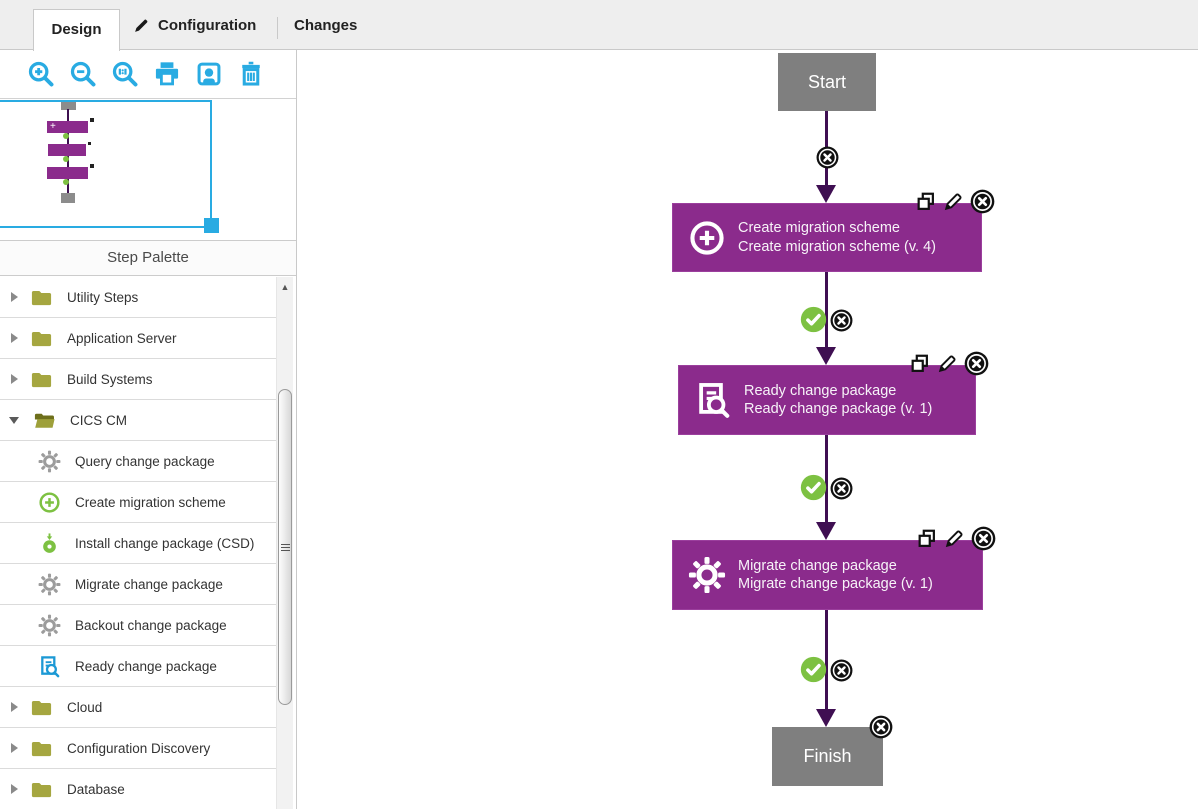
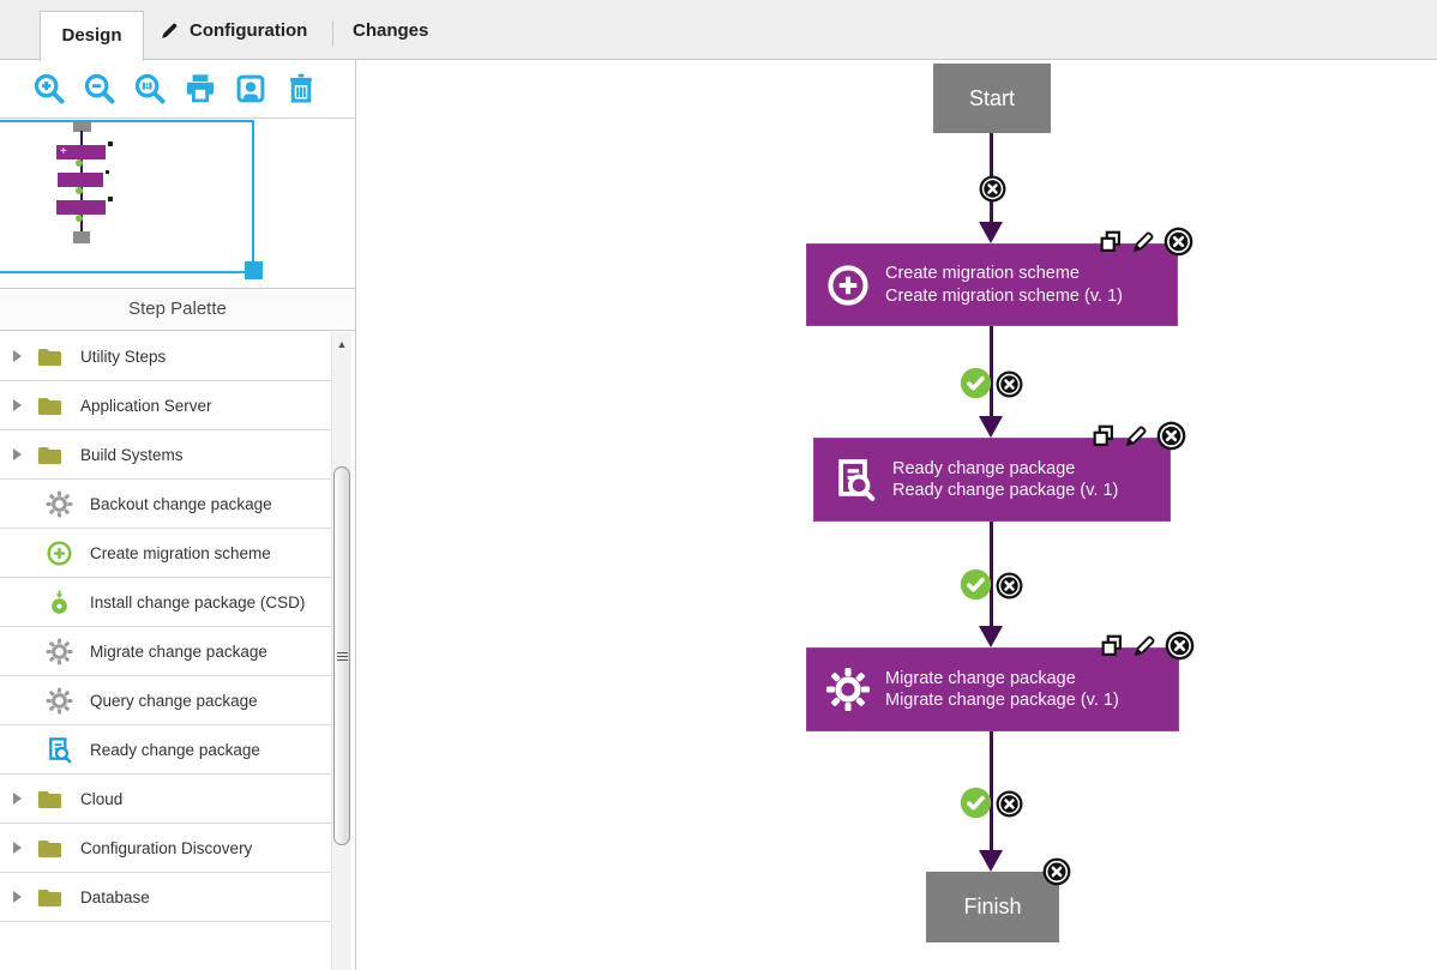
  Design
  Configuration
  Changes
  +
  Step Palette
  Utility Steps
  Application Server
  Build Systems
- CICS CM
- Query change package
+ Backout change package
  Create migration scheme
  Install change package (CSD)
  Migrate change package
- Backout change package
+ Query change package
  Ready change package
  Cloud
  Configuration Discovery
  Database
  ▲
  Start
  Create migration scheme
- Create migration scheme (v. 4)
+ Create migration scheme (v. 1)
  Ready change package
  Ready change package (v. 1)
  Migrate change package
  Migrate change package (v. 1)
  Finish
